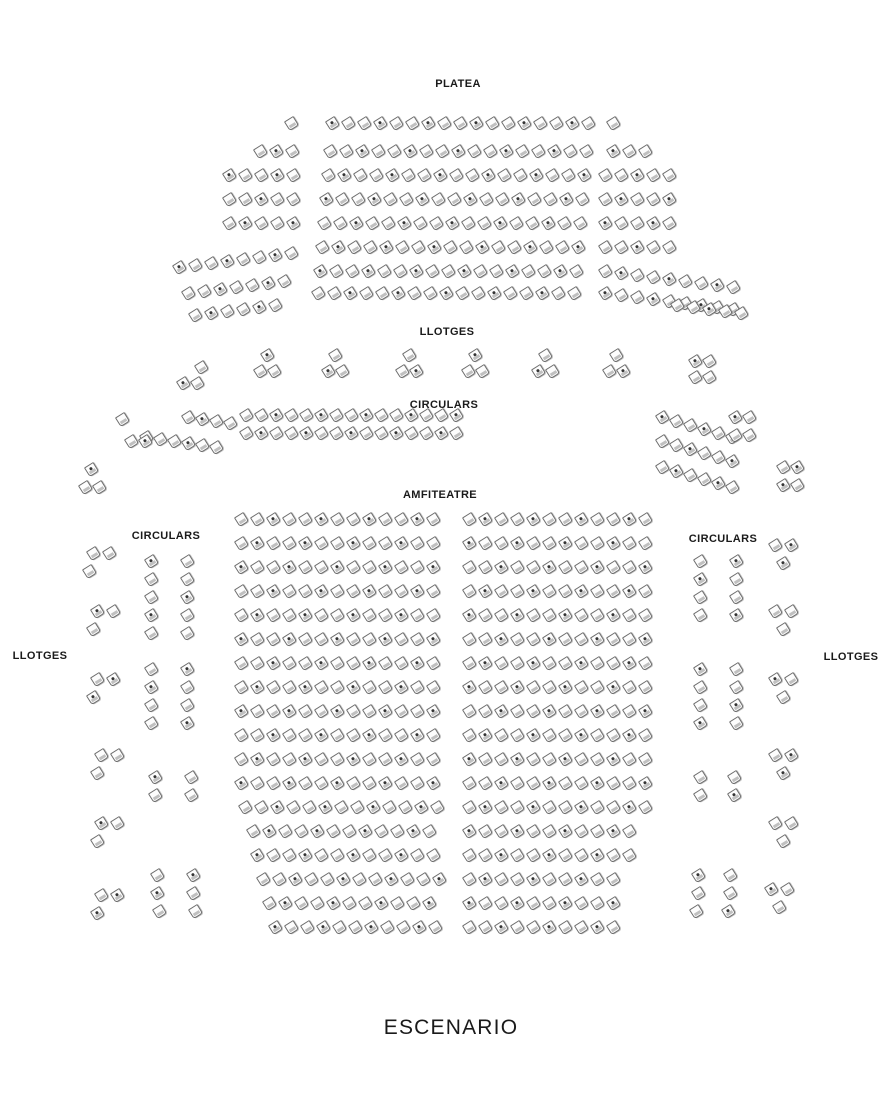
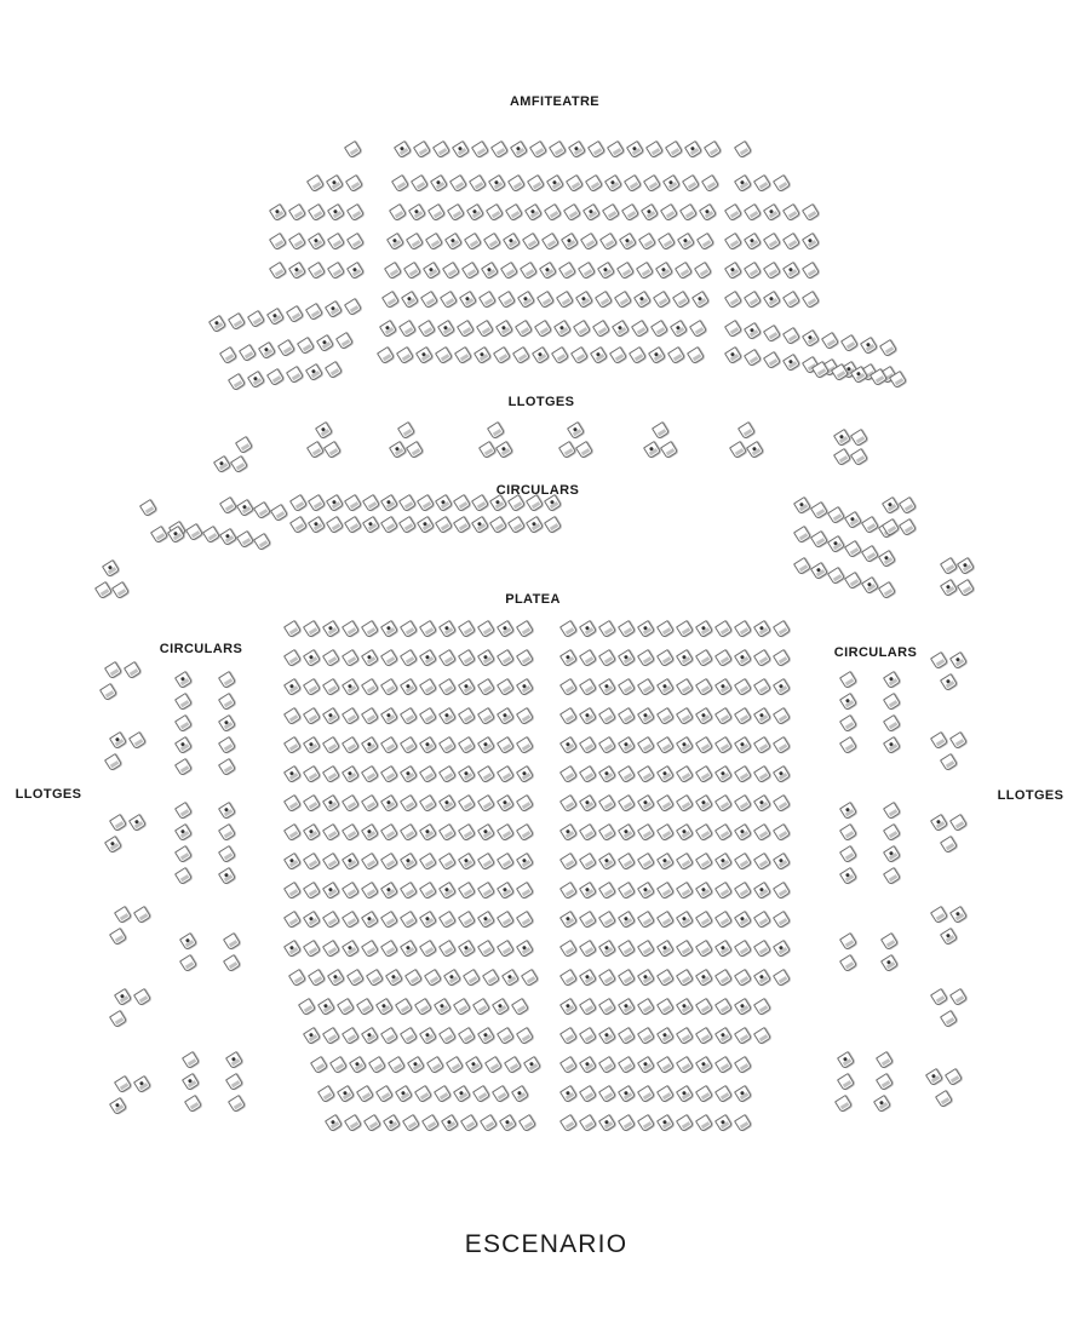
- PLATEA
+ AMFITEATRE
  LLOTGES
  CIRCULARS
- AMFITEATRE
+ PLATEA
  CIRCULARS
  CIRCULARS
  LLOTGES
  LLOTGES
  ESCENARIO
